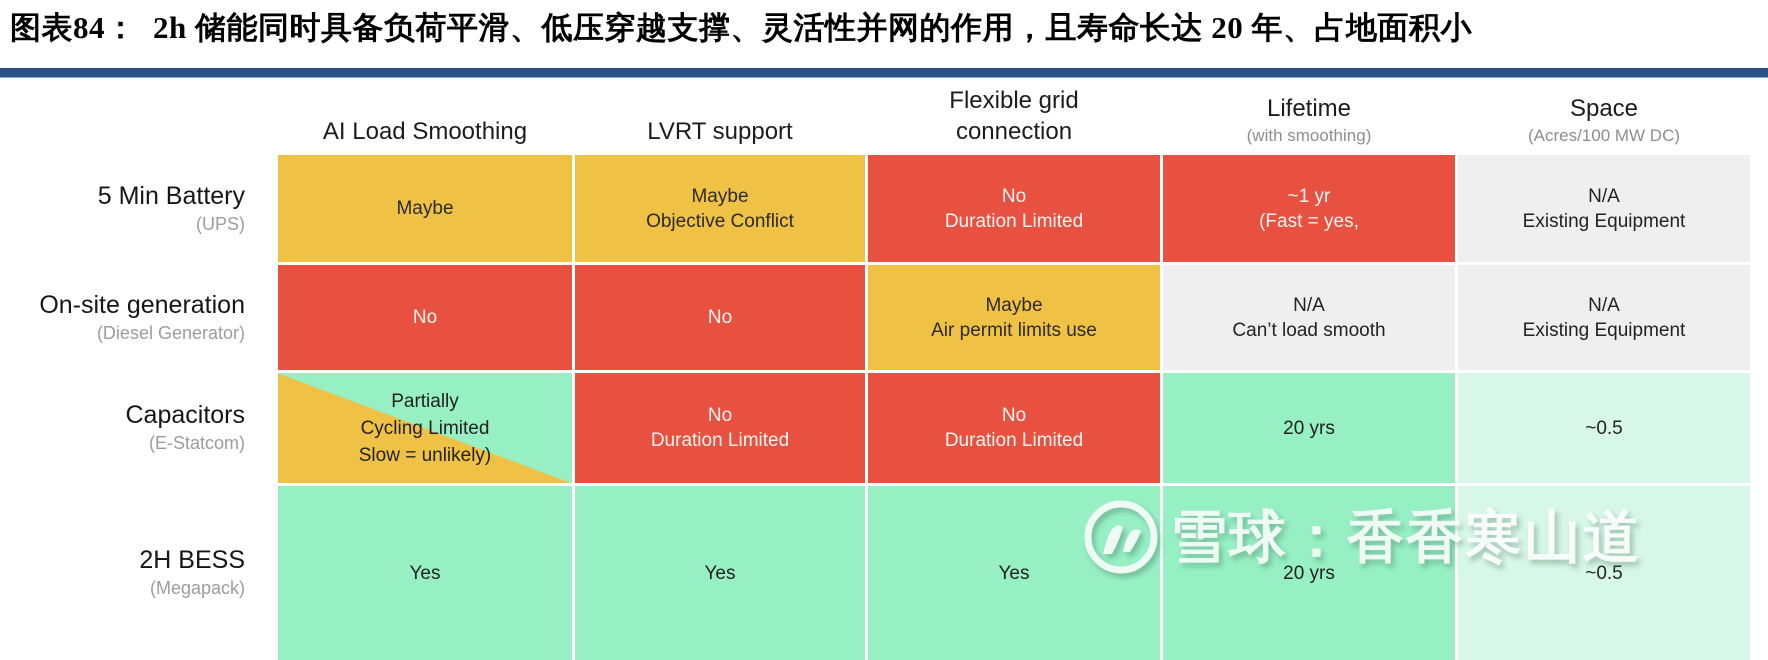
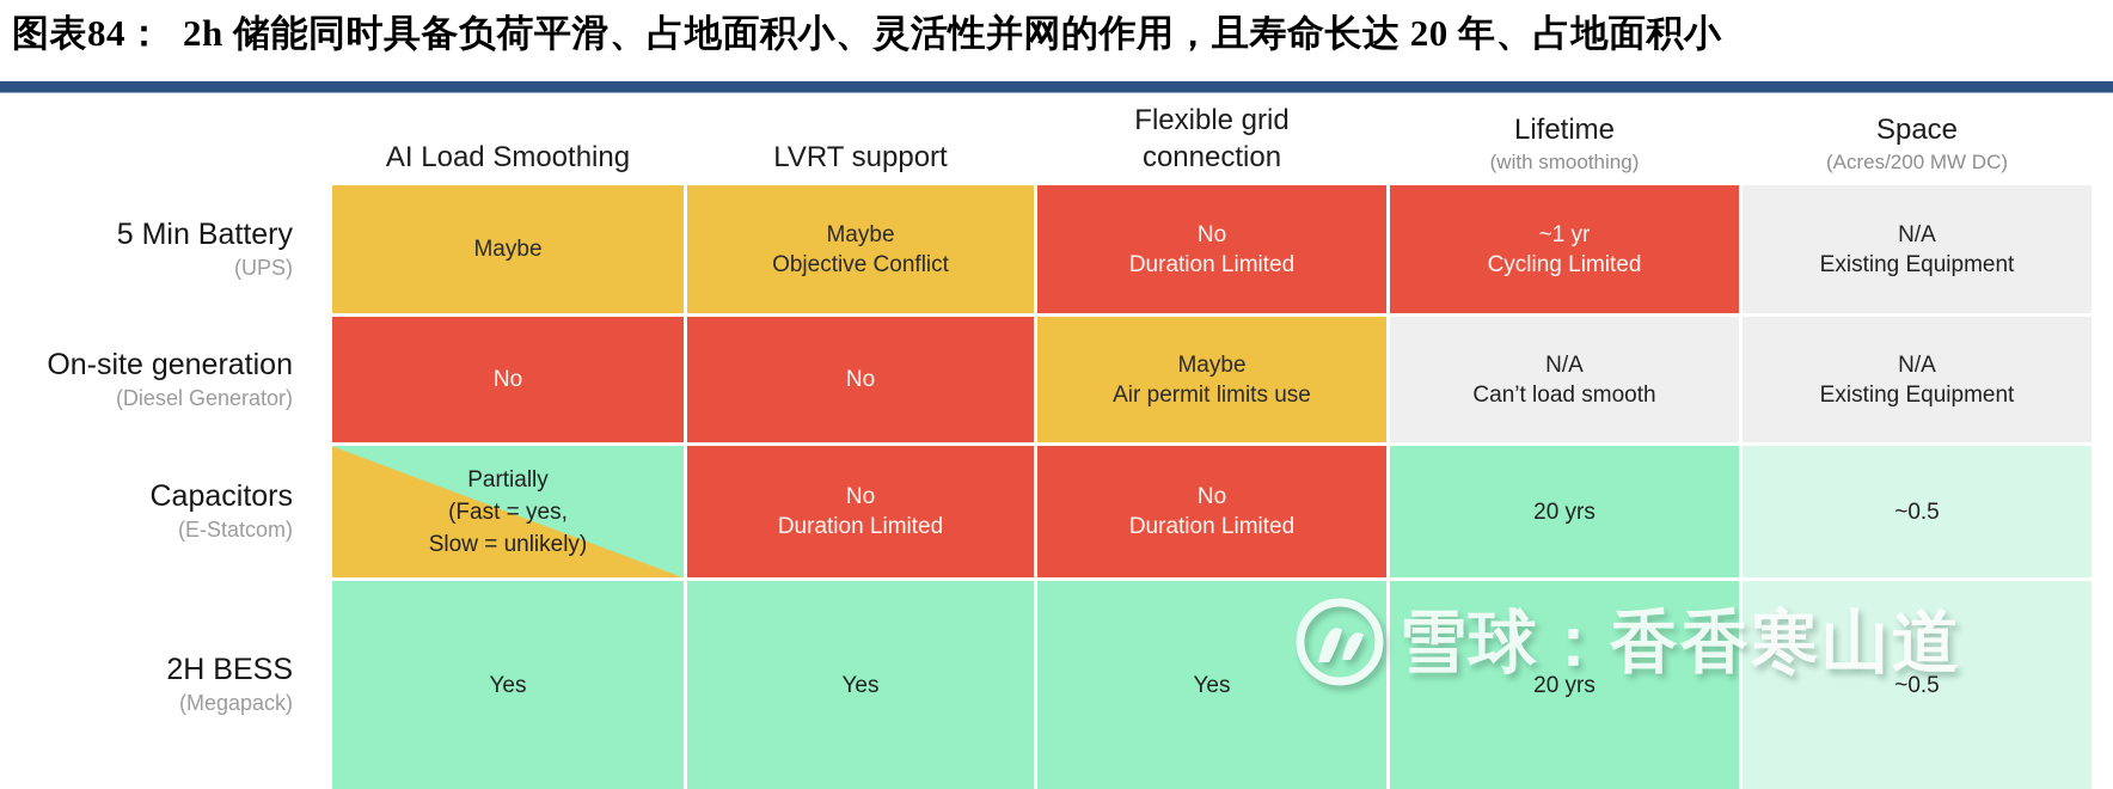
- 图表84： 2h 储能同时具备负荷平滑、低压穿越支撑、灵活性并网的作用，且寿命长达 20 年、占地面积小
+ 图表84： 2h 储能同时具备负荷平滑、占地面积小、灵活性并网的作用，且寿命长达 20 年、占地面积小
  AI Load Smoothing
  LVRT support
  Flexible grid
  connection
  Lifetime
  (with smoothing)
  Space
- (Acres/100 MW DC)
+ (Acres/200 MW DC)
  5 Min Battery
  (UPS)
  Maybe
  Maybe
  Objective Conflict
  No
  Duration Limited
  ~1 yr
- (Fast = yes,
+ Cycling Limited
  N/A
  Existing Equipment
  On-site generation
  (Diesel Generator)
  No
  No
  Maybe
  Air permit limits use
  N/A
  Can’t load smooth
  N/A
  Existing Equipment
  Capacitors
  (E-Statcom)
  Partially
- Cycling Limited
+ (Fast = yes,
  Slow = unlikely)
  No
  Duration Limited
  No
  Duration Limited
  20 yrs
  ~0.5
  2H BESS
  (Megapack)
  Yes
  Yes
  Yes
  20 yrs
  ~0.5
  雪球：香香寒山道
